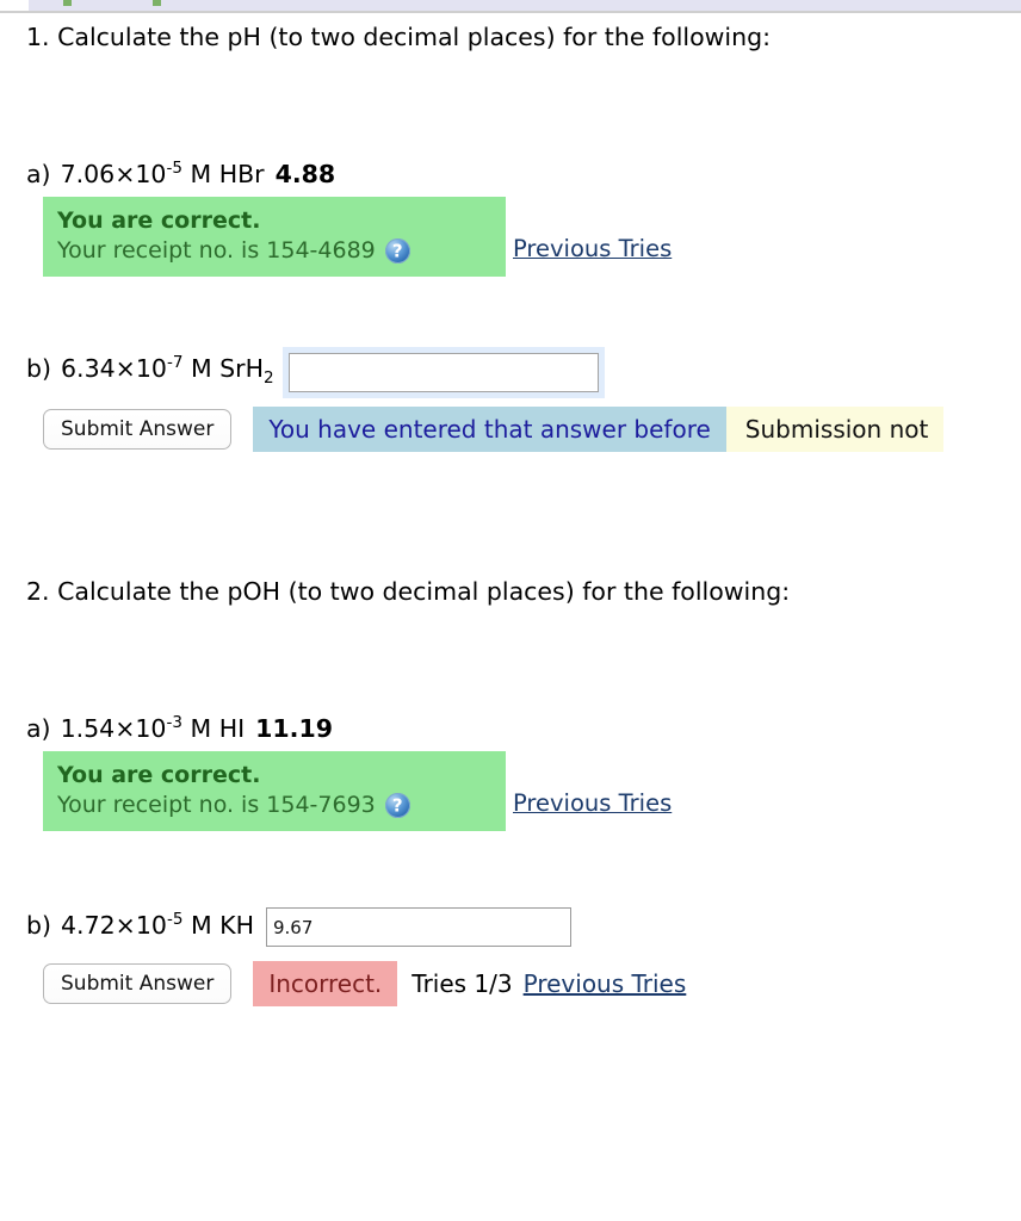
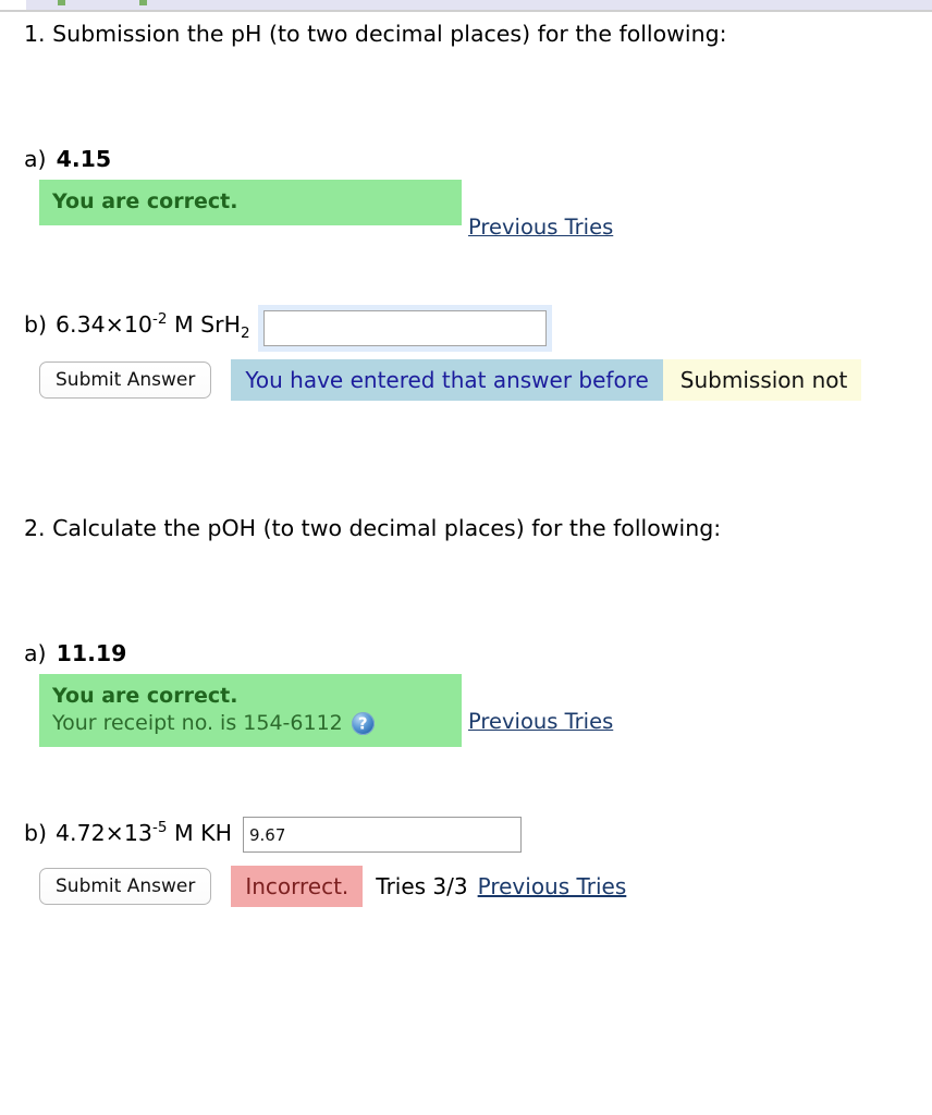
- 1. Calculate the pH (to two decimal places) for the following:
+ 1. Submission the pH (to two decimal places) for the following:
  a)
- 7.06×10-5 M HBr
- 4.88
+ 4.15
  You are correct.
- Your receipt no. is 154-4689
  Previous Tries
  b)
- 6.34×10-7 M SrH2
+ 6.34×10-2 M SrH2
  Submit Answer
  You have entered that answer before
  Submission not
  2. Calculate the pOH (to two decimal places) for the following:
  a)
- 1.54×10-3 M HI
  11.19
  You are correct.
- Your receipt no. is 154-7693
+ Your receipt no. is 154-6112
  Previous Tries
  b)
- 4.72×10-5 M KH
+ 4.72×13-5 M KH
  9.67
  Submit Answer
  Incorrect.
- Tries 1/3
+ Tries 3/3
  Previous Tries
